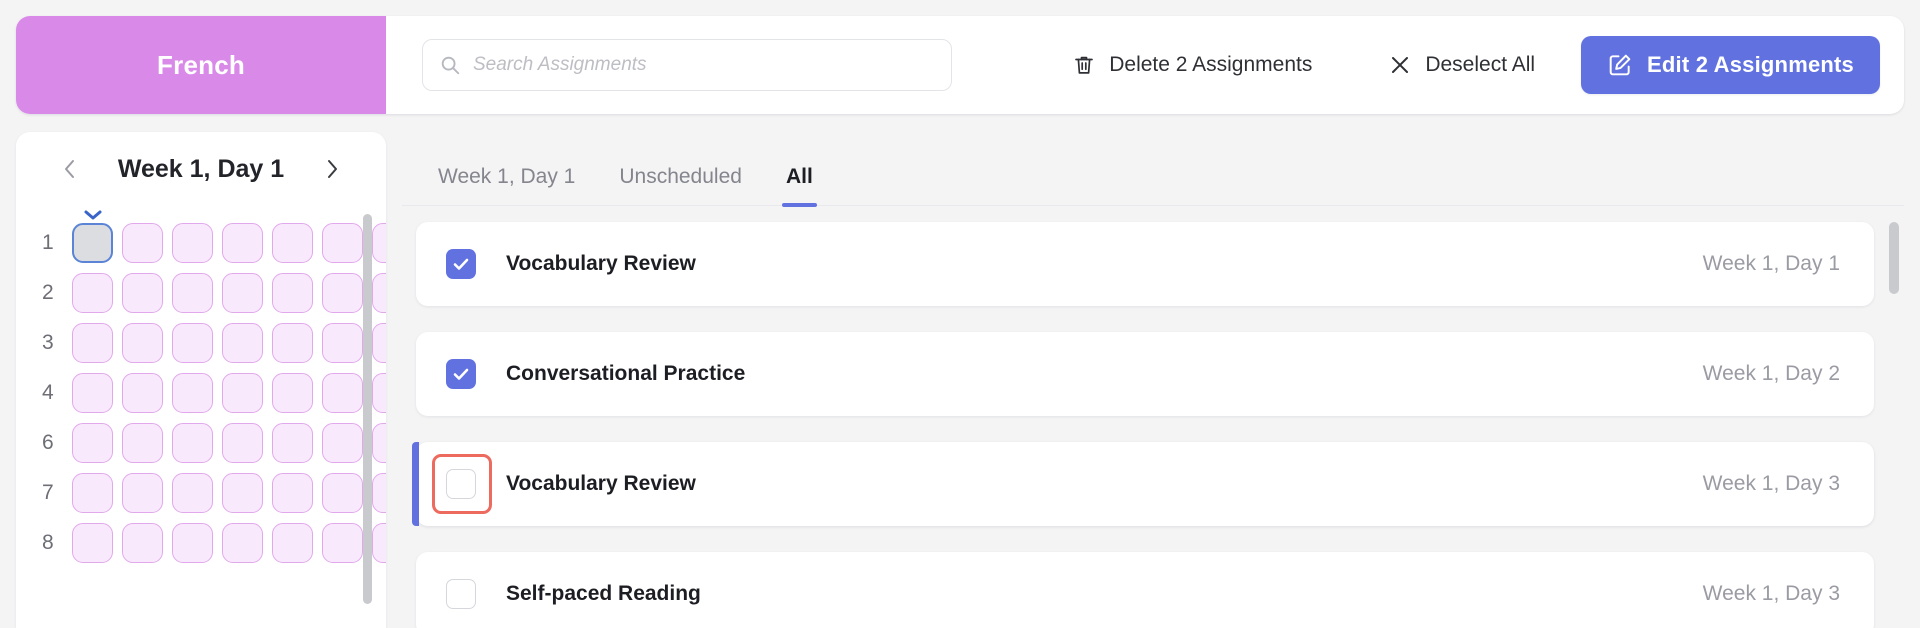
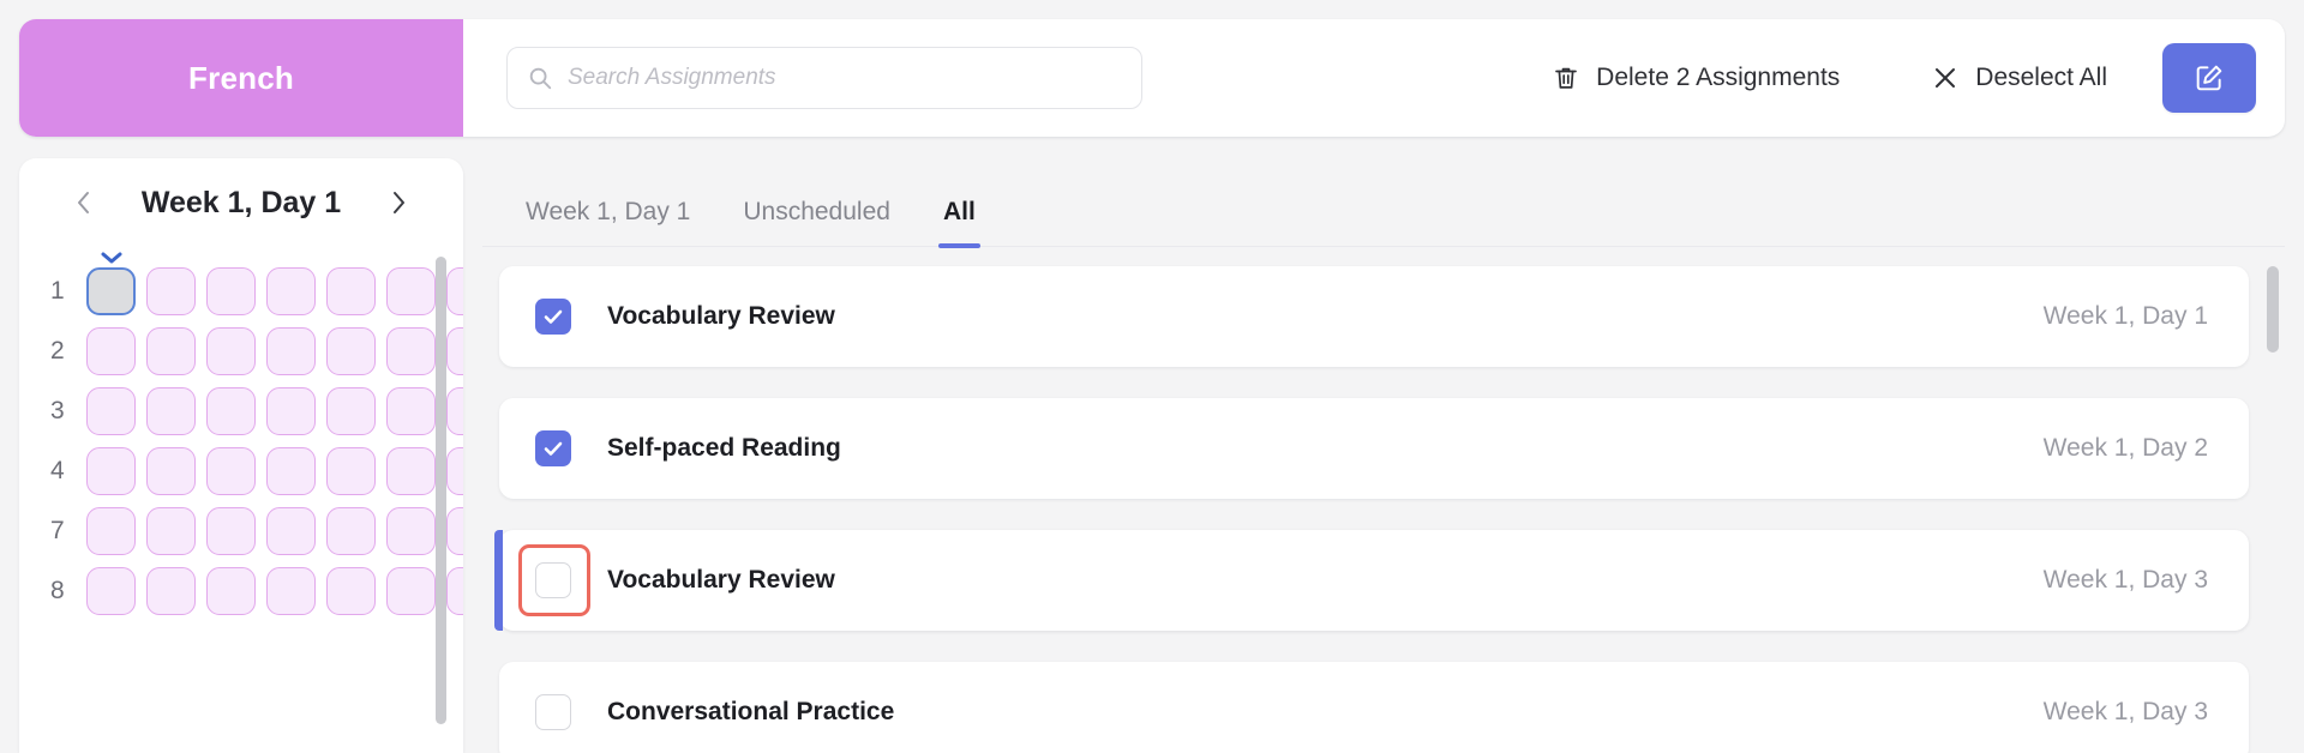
  French
  Search Assignments
  Delete 2 Assignments
  Deselect All
- Edit 2 Assignments
  Week 1, Day 1
  1
  2
  3
  4
- 6
  7
  8
  Week 1, Day 1
  Unscheduled
  All
  Vocabulary Review
  Week 1, Day 1
- Conversational Practice
+ Self-paced Reading
  Week 1, Day 2
  Vocabulary Review
  Week 1, Day 3
- Self-paced Reading
+ Conversational Practice
  Week 1, Day 3
